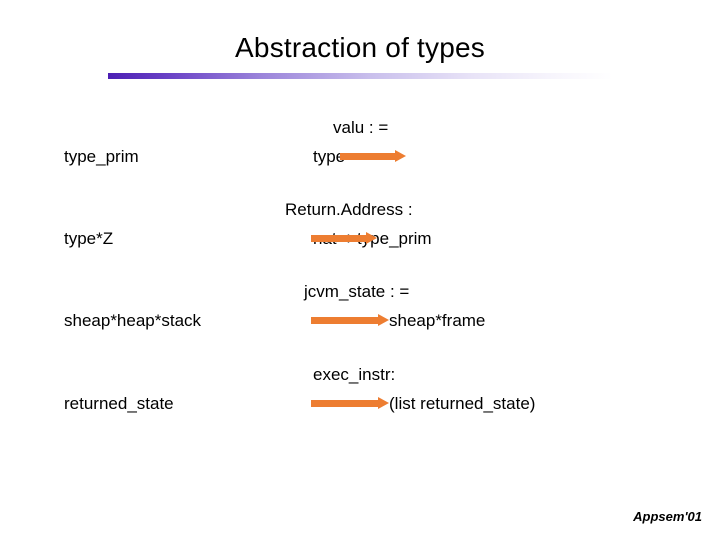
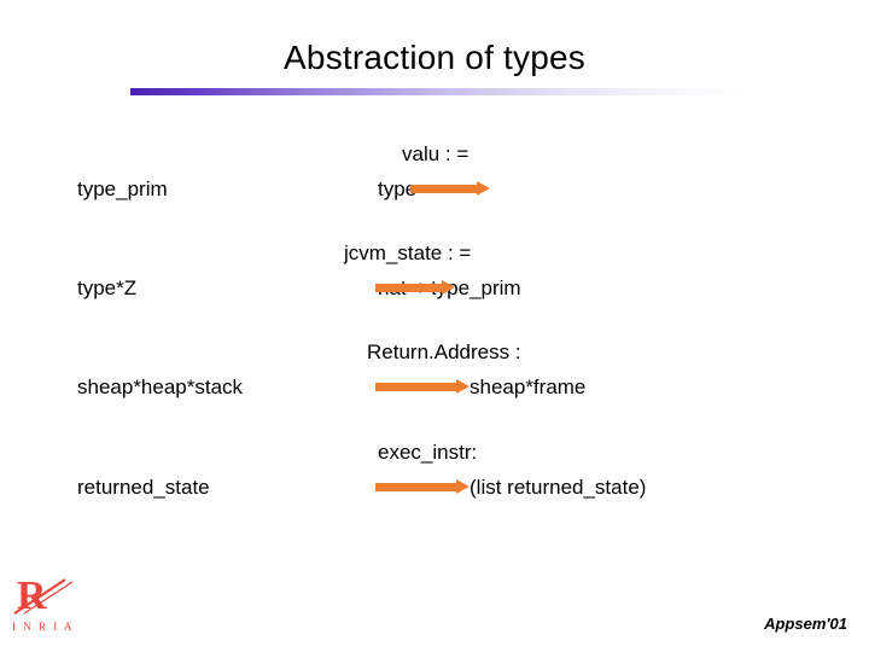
  Abstraction of types
  type_prim
  valu : =
  typ
  type*Z
- Return.Address :
+ jcvm_state : =
  sheap*heap*stack
- jcvm_state : =
+ Return.Address :
  sheap*frame
  returned_state
  exec_instr:
  (list returned_state)
  Appsem'01
+ R
+ I N R I A
